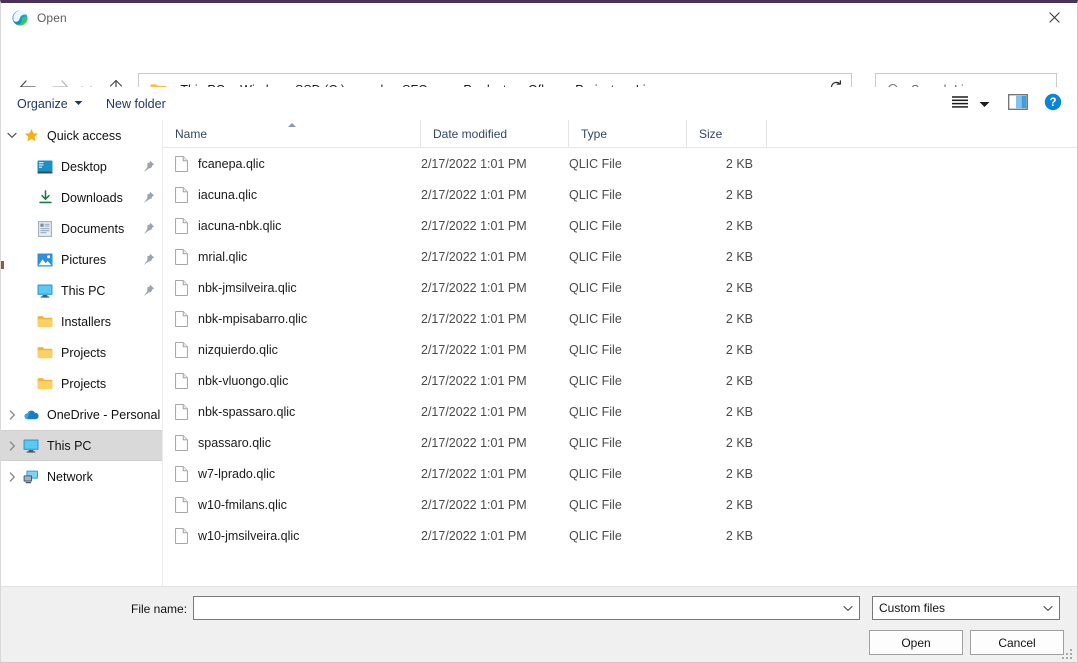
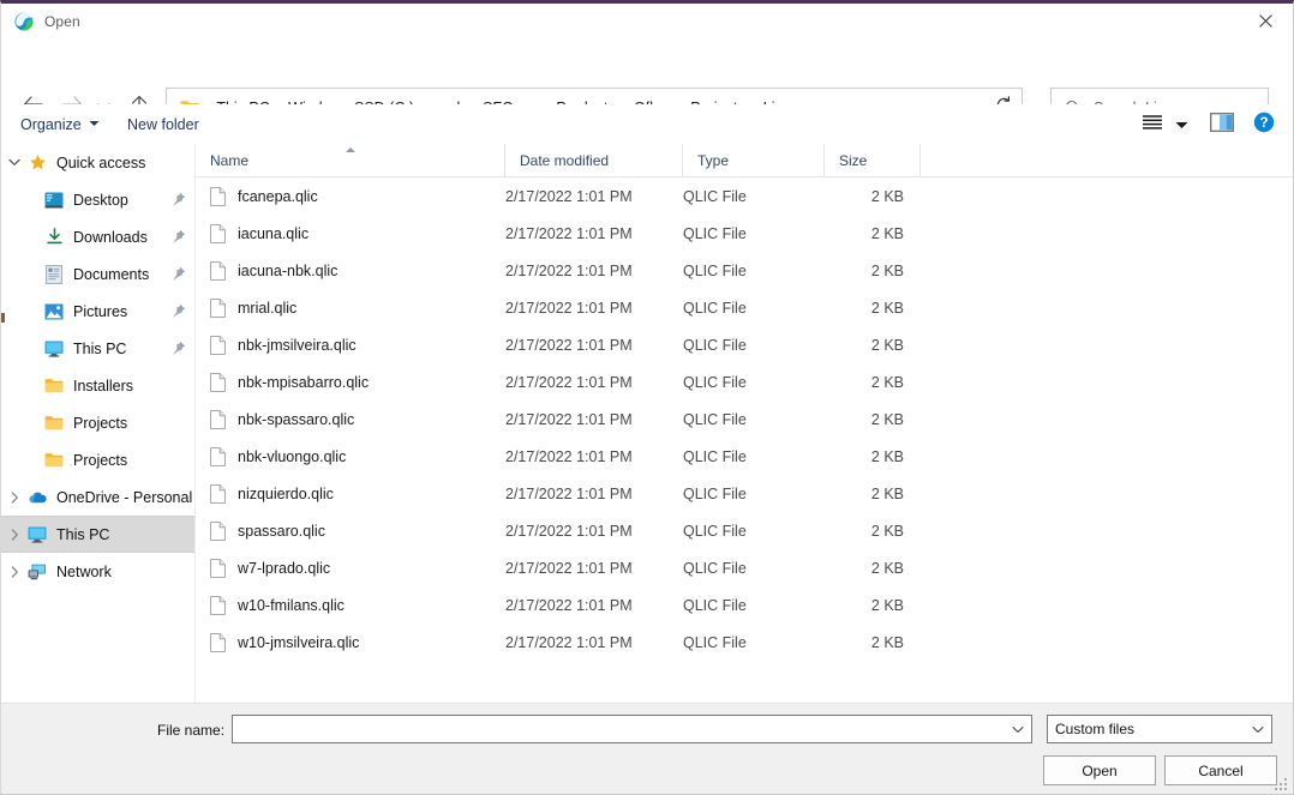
  Open
  Organize
  New folder
  ?
  Quick access
  Desktop
  Downloads
  Documents
  Pictures
  This PC
  Installers
  Projects
  Projects
  OneDrive - Personal
  This PC
  Network
  Name
  Date modified
  Type
  Size
  fcanepa.qlic
  2/17/2022 1:01 PM
  QLIC File
  2 KB
  iacuna.qlic
  2/17/2022 1:01 PM
  QLIC File
  2 KB
  iacuna-nbk.qlic
  2/17/2022 1:01 PM
  QLIC File
  2 KB
  mrial.qlic
  2/17/2022 1:01 PM
  QLIC File
  2 KB
  nbk-jmsilveira.qlic
  2/17/2022 1:01 PM
  QLIC File
  2 KB
  nbk-mpisabarro.qlic
  2/17/2022 1:01 PM
  QLIC File
  2 KB
- nizquierdo.qlic
+ nbk-spassaro.qlic
  2/17/2022 1:01 PM
  QLIC File
  2 KB
  nbk-vluongo.qlic
  2/17/2022 1:01 PM
  QLIC File
  2 KB
- nbk-spassaro.qlic
+ nizquierdo.qlic
  2/17/2022 1:01 PM
  QLIC File
  2 KB
  spassaro.qlic
  2/17/2022 1:01 PM
  QLIC File
  2 KB
  w7-lprado.qlic
  2/17/2022 1:01 PM
  QLIC File
  2 KB
  w10-fmilans.qlic
  2/17/2022 1:01 PM
  QLIC File
  2 KB
  w10-jmsilveira.qlic
  2/17/2022 1:01 PM
  QLIC File
  2 KB
  File name:
  Custom files
  Open
  Cancel
